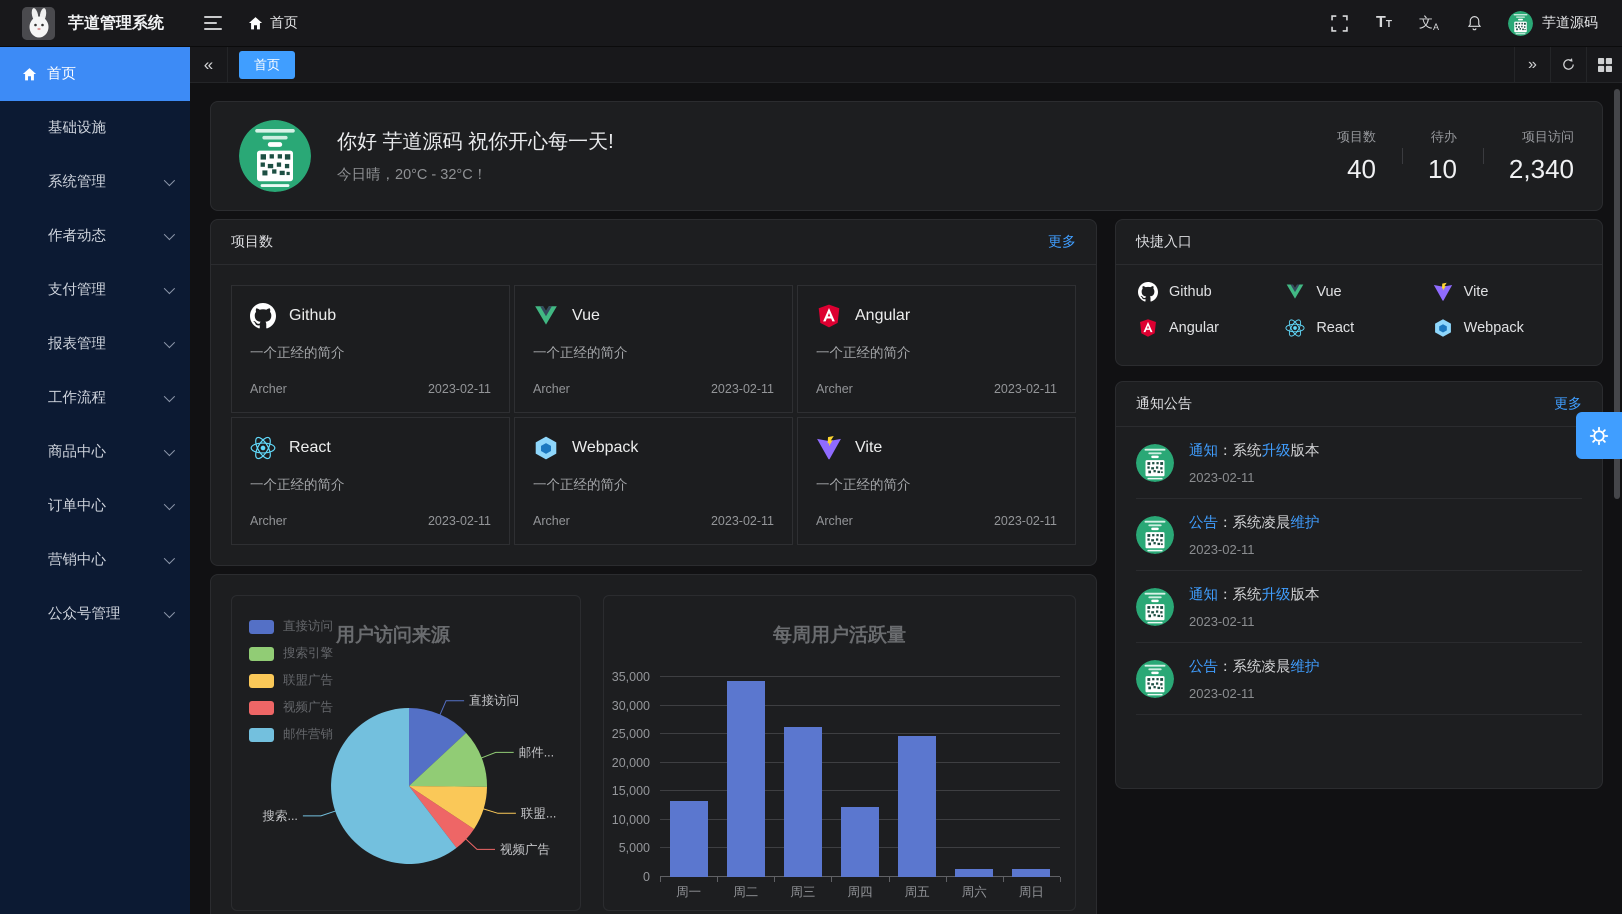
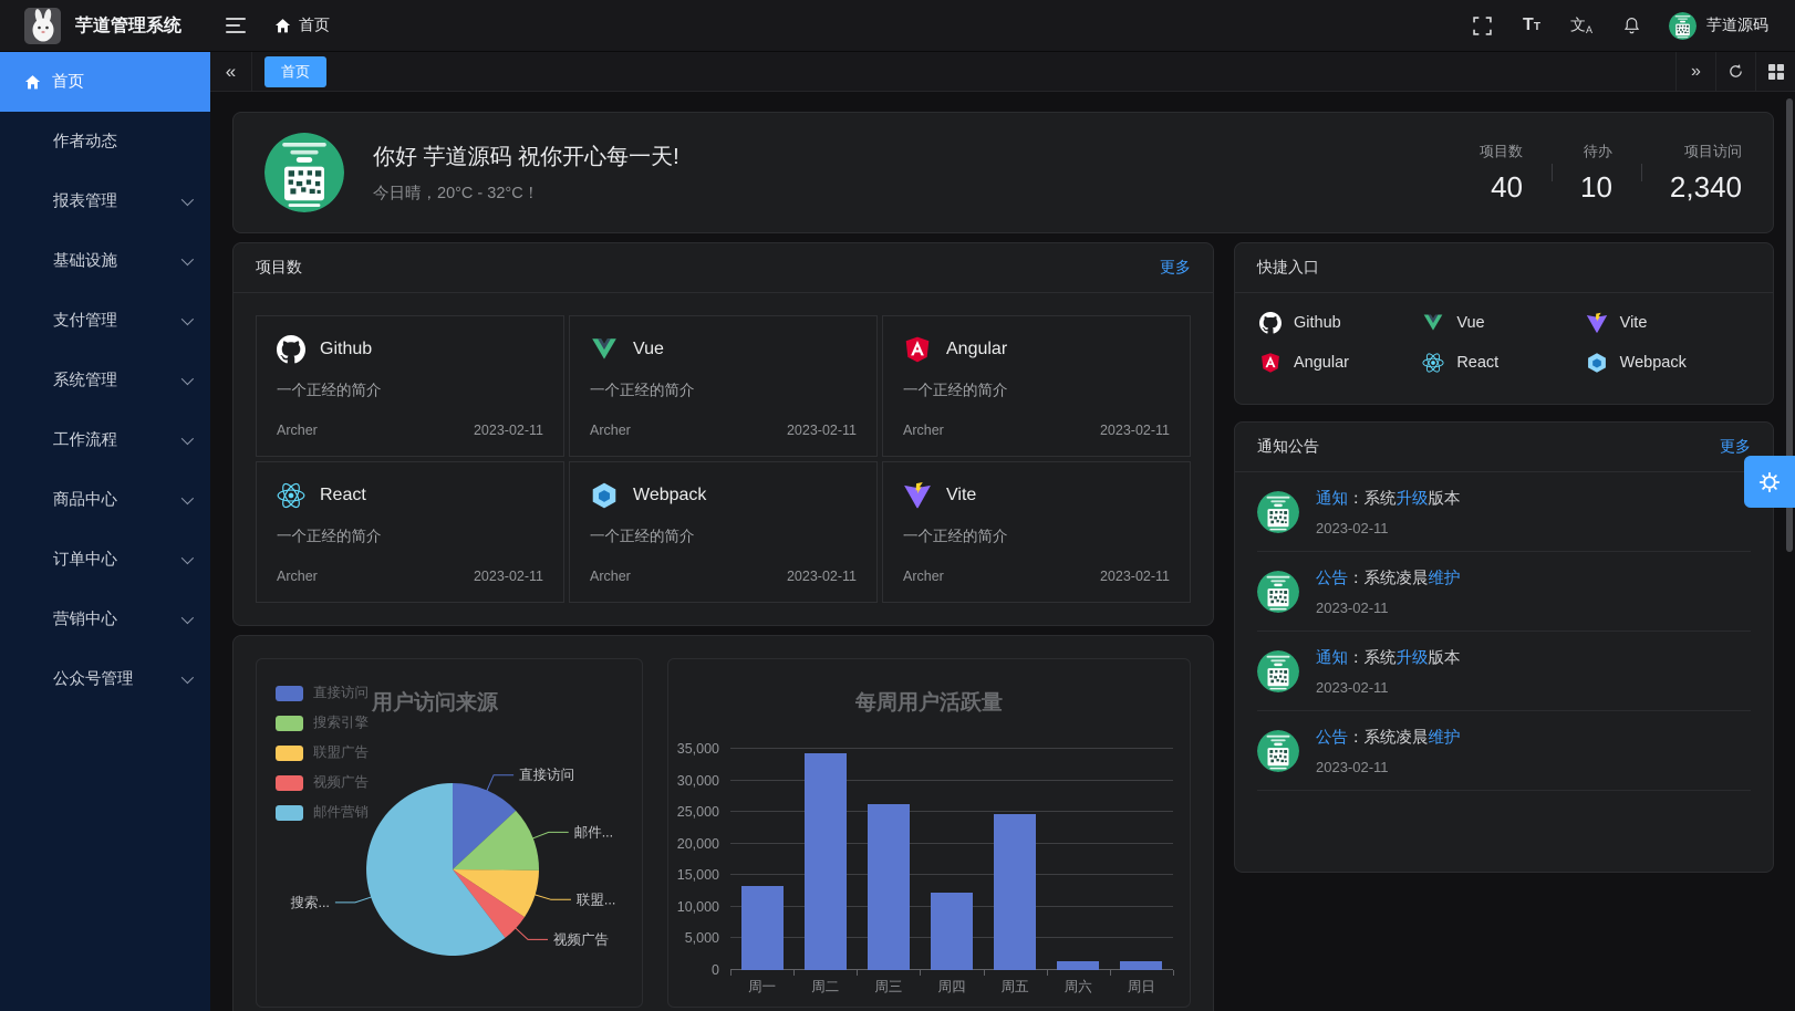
  芋道管理系统
  首页
  TT
  文A
  芋道源码
  首页
- 基础设施
+ 作者动态
- 系统管理
+ 报表管理
- 作者动态
+ 基础设施
  支付管理
- 报表管理
+ 系统管理
  工作流程
  商品中心
  订单中心
  营销中心
  公众号管理
  «
  首页
  »
  你好 芋道源码 祝你开心每一天!
  今日晴，20°C - 32°C！
  项目数
  40
  待办
  10
  项目访问
  2,340
  项目数
  更多
  Github
  一个正经的简介
  Archer
  2023-02-11
  Vue
  一个正经的简介
  Archer
  2023-02-11
  Angular
  一个正经的简介
  Archer
  2023-02-11
  React
  一个正经的简介
  Archer
  2023-02-11
  Webpack
  一个正经的简介
  Archer
  2023-02-11
  Vite
  一个正经的简介
  Archer
  2023-02-11
  用户访问来源
  直接访问
  搜索引擎
  联盟广告
  视频广告
  邮件营销
  直接访问
  邮件...
  联盟...
  视频广告
  搜索...
  每周用户活跃量
  0
  5,000
  10,000
  15,000
  20,000
  25,000
  30,000
  35,000
  周一
  周二
  周三
  周四
  周五
  周六
  周日
  快捷入口
  Github
  Vue
  Vite
  Angular
  React
  Webpack
  通知公告
  更多
  通知：系统升级版本
  2023-02-11
  公告：系统凌晨维护
  2023-02-11
  通知：系统升级版本
  2023-02-11
  公告：系统凌晨维护
  2023-02-11
